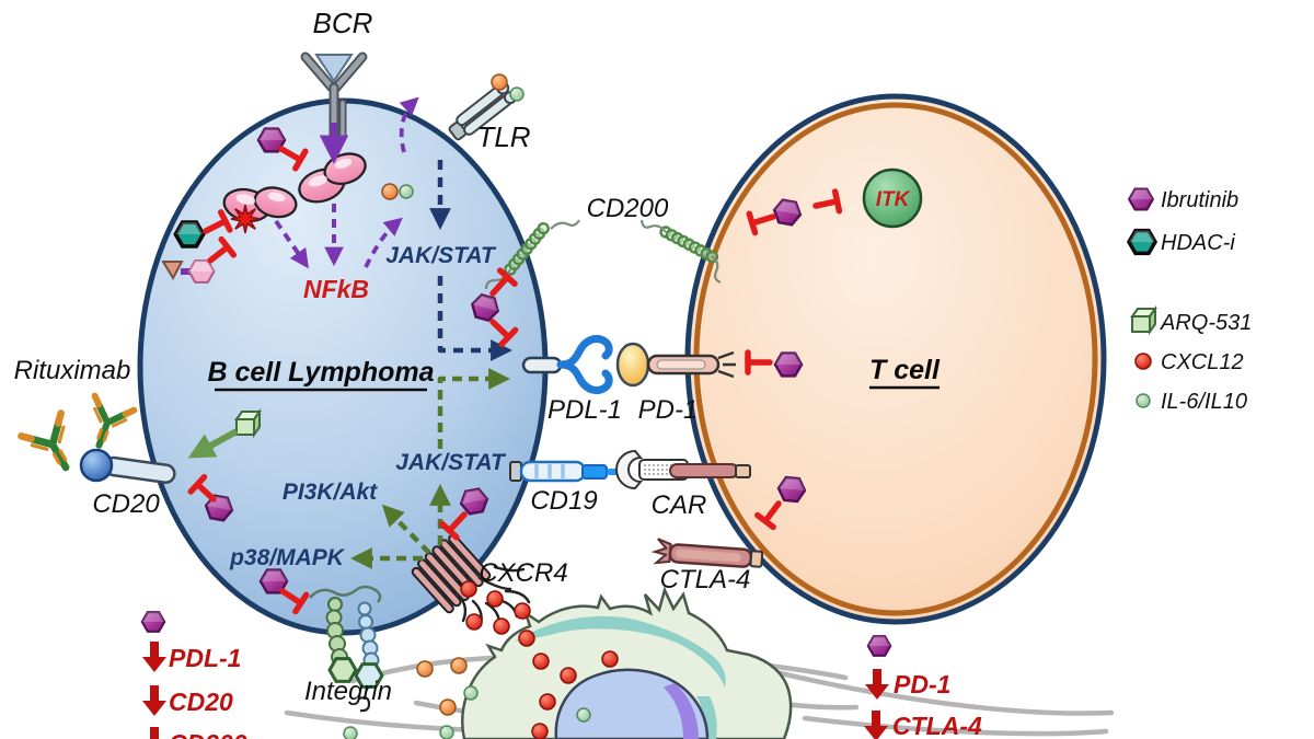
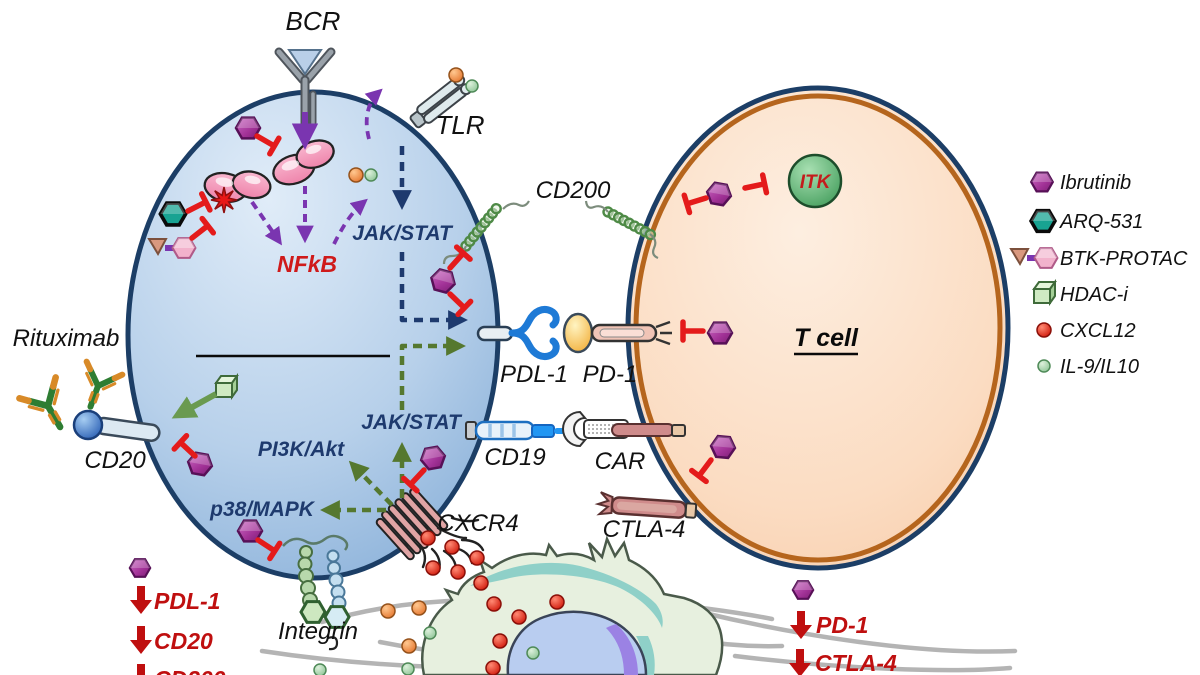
  PDL-1
  CD20
  PD-1
  CTLA-4
  BCR
  TLR
  CD200
  Rituximab
  CD20
  PDL-1
  PD-1
  CD19
  CAR
  CTLA-4
  CXCR4
  Integrin
- B cell Lymphoma
  T cell
  NFkB
  JAK/STAT
  JAK/STAT
  PI3K/Akt
  p38/MAPK
  ITK
  Ibrutinib
- HDAC-i
+ ARQ-531
+ BTK-PROTAC
- ARQ-531
+ HDAC-i
  CXCL12
- IL-6/IL10
+ IL-9/IL10
